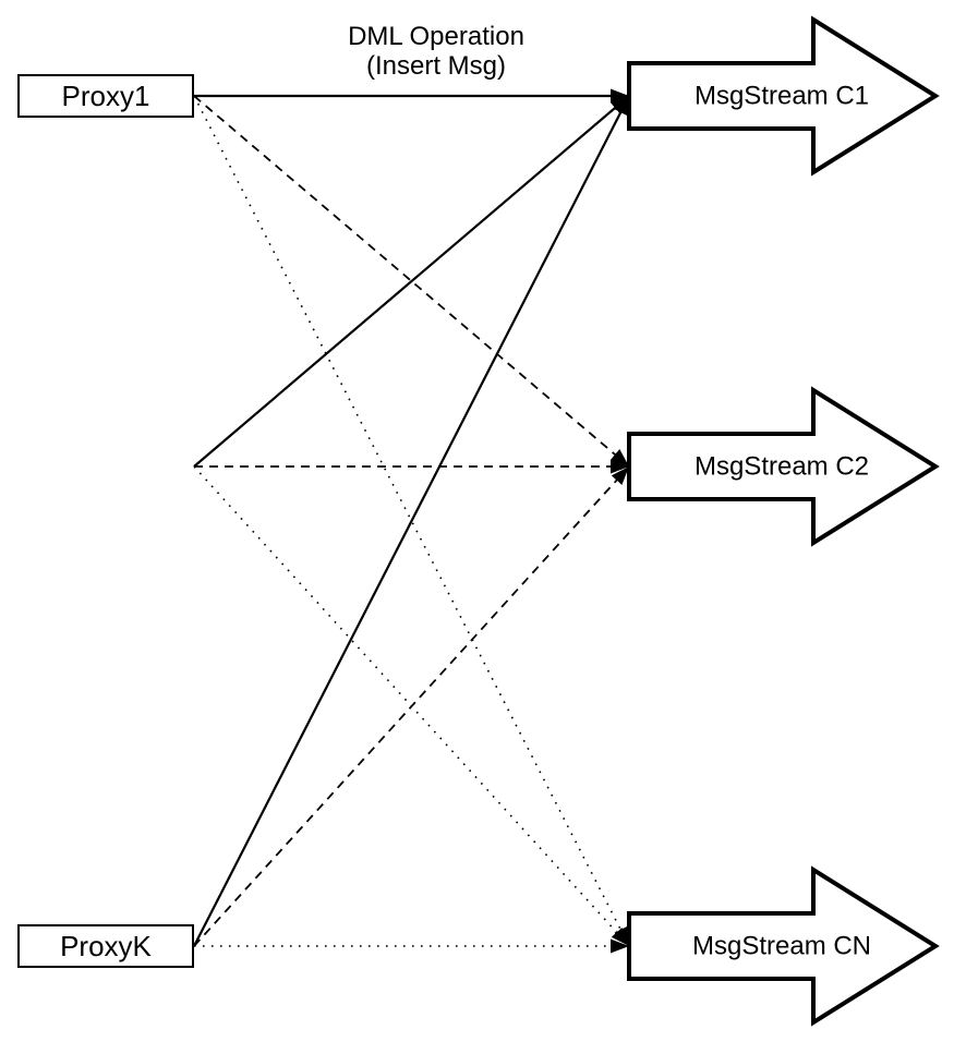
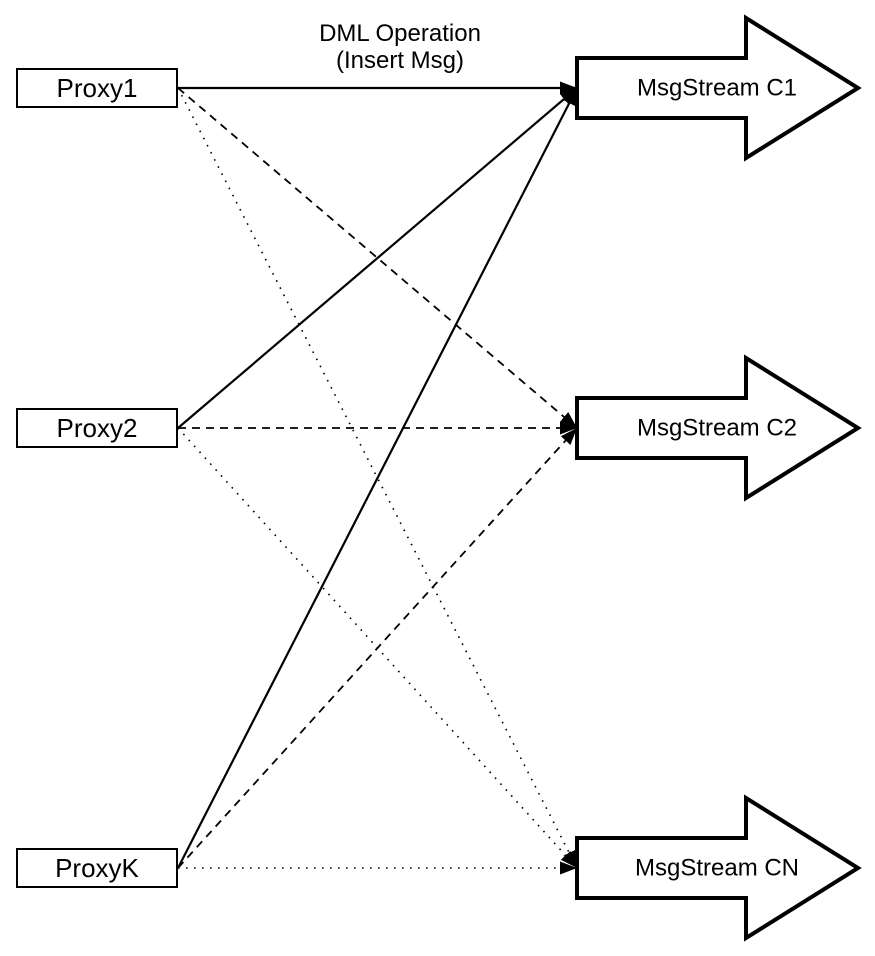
  MsgStream C1
  MsgStream C2
  MsgStream CN
  Proxy1
+ Proxy2
  ProxyK
  DML Operation
  (Insert Msg)
